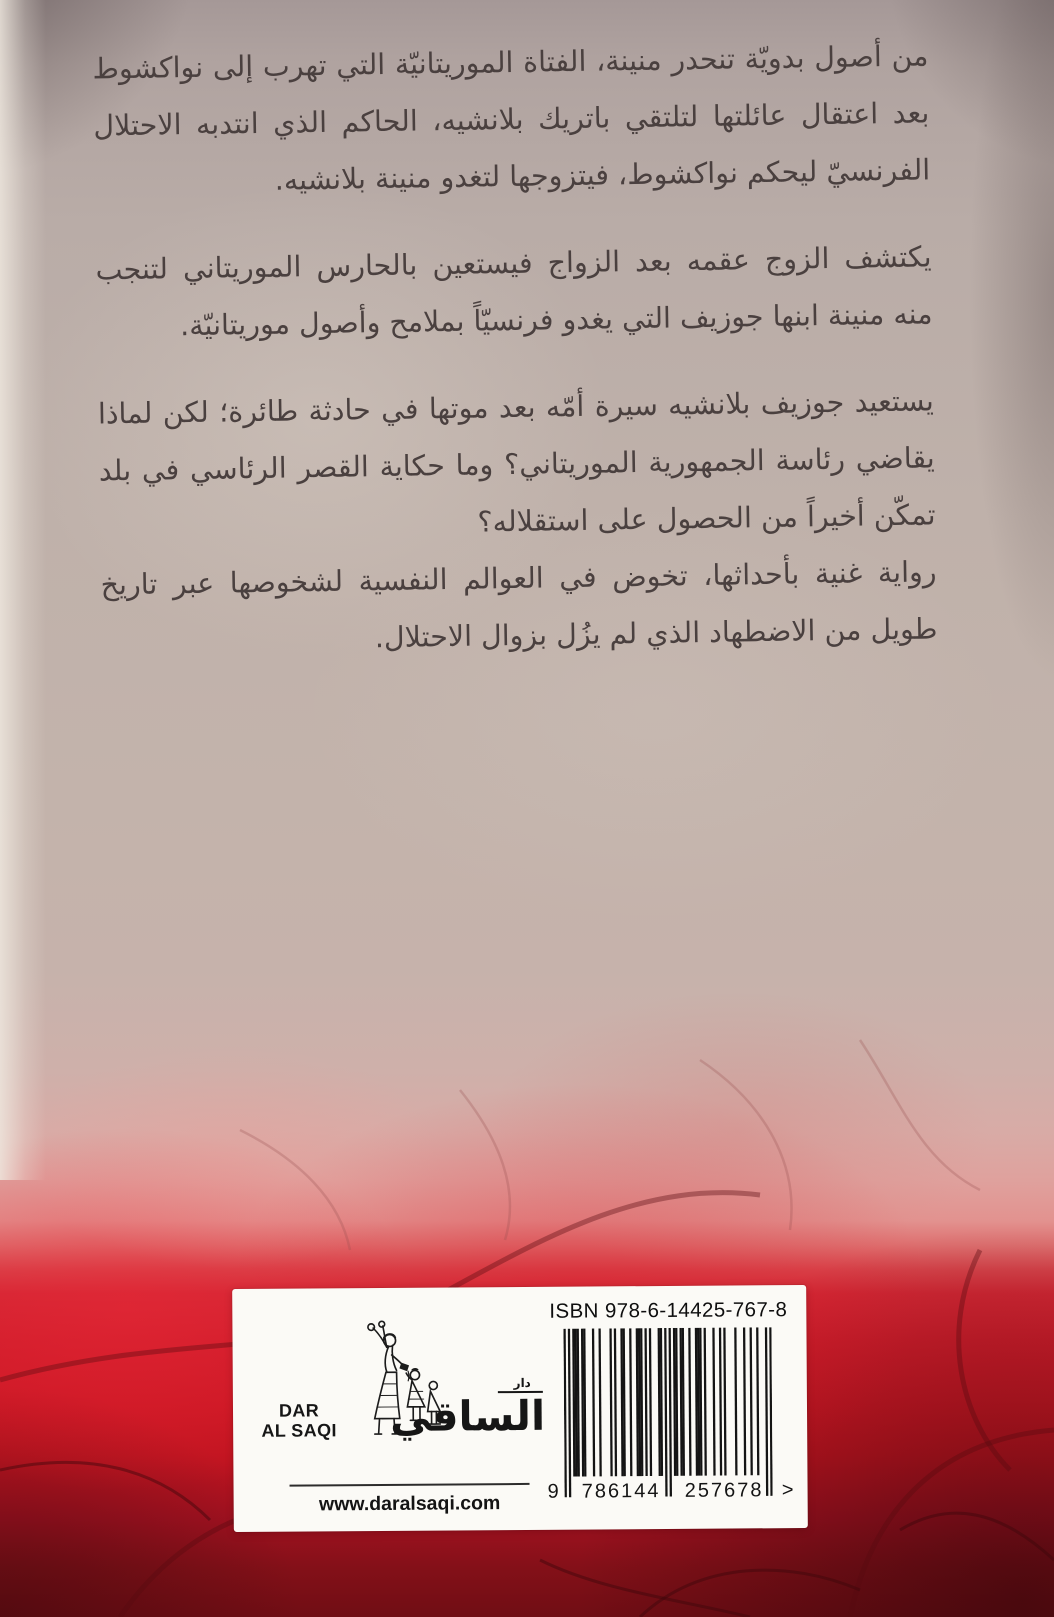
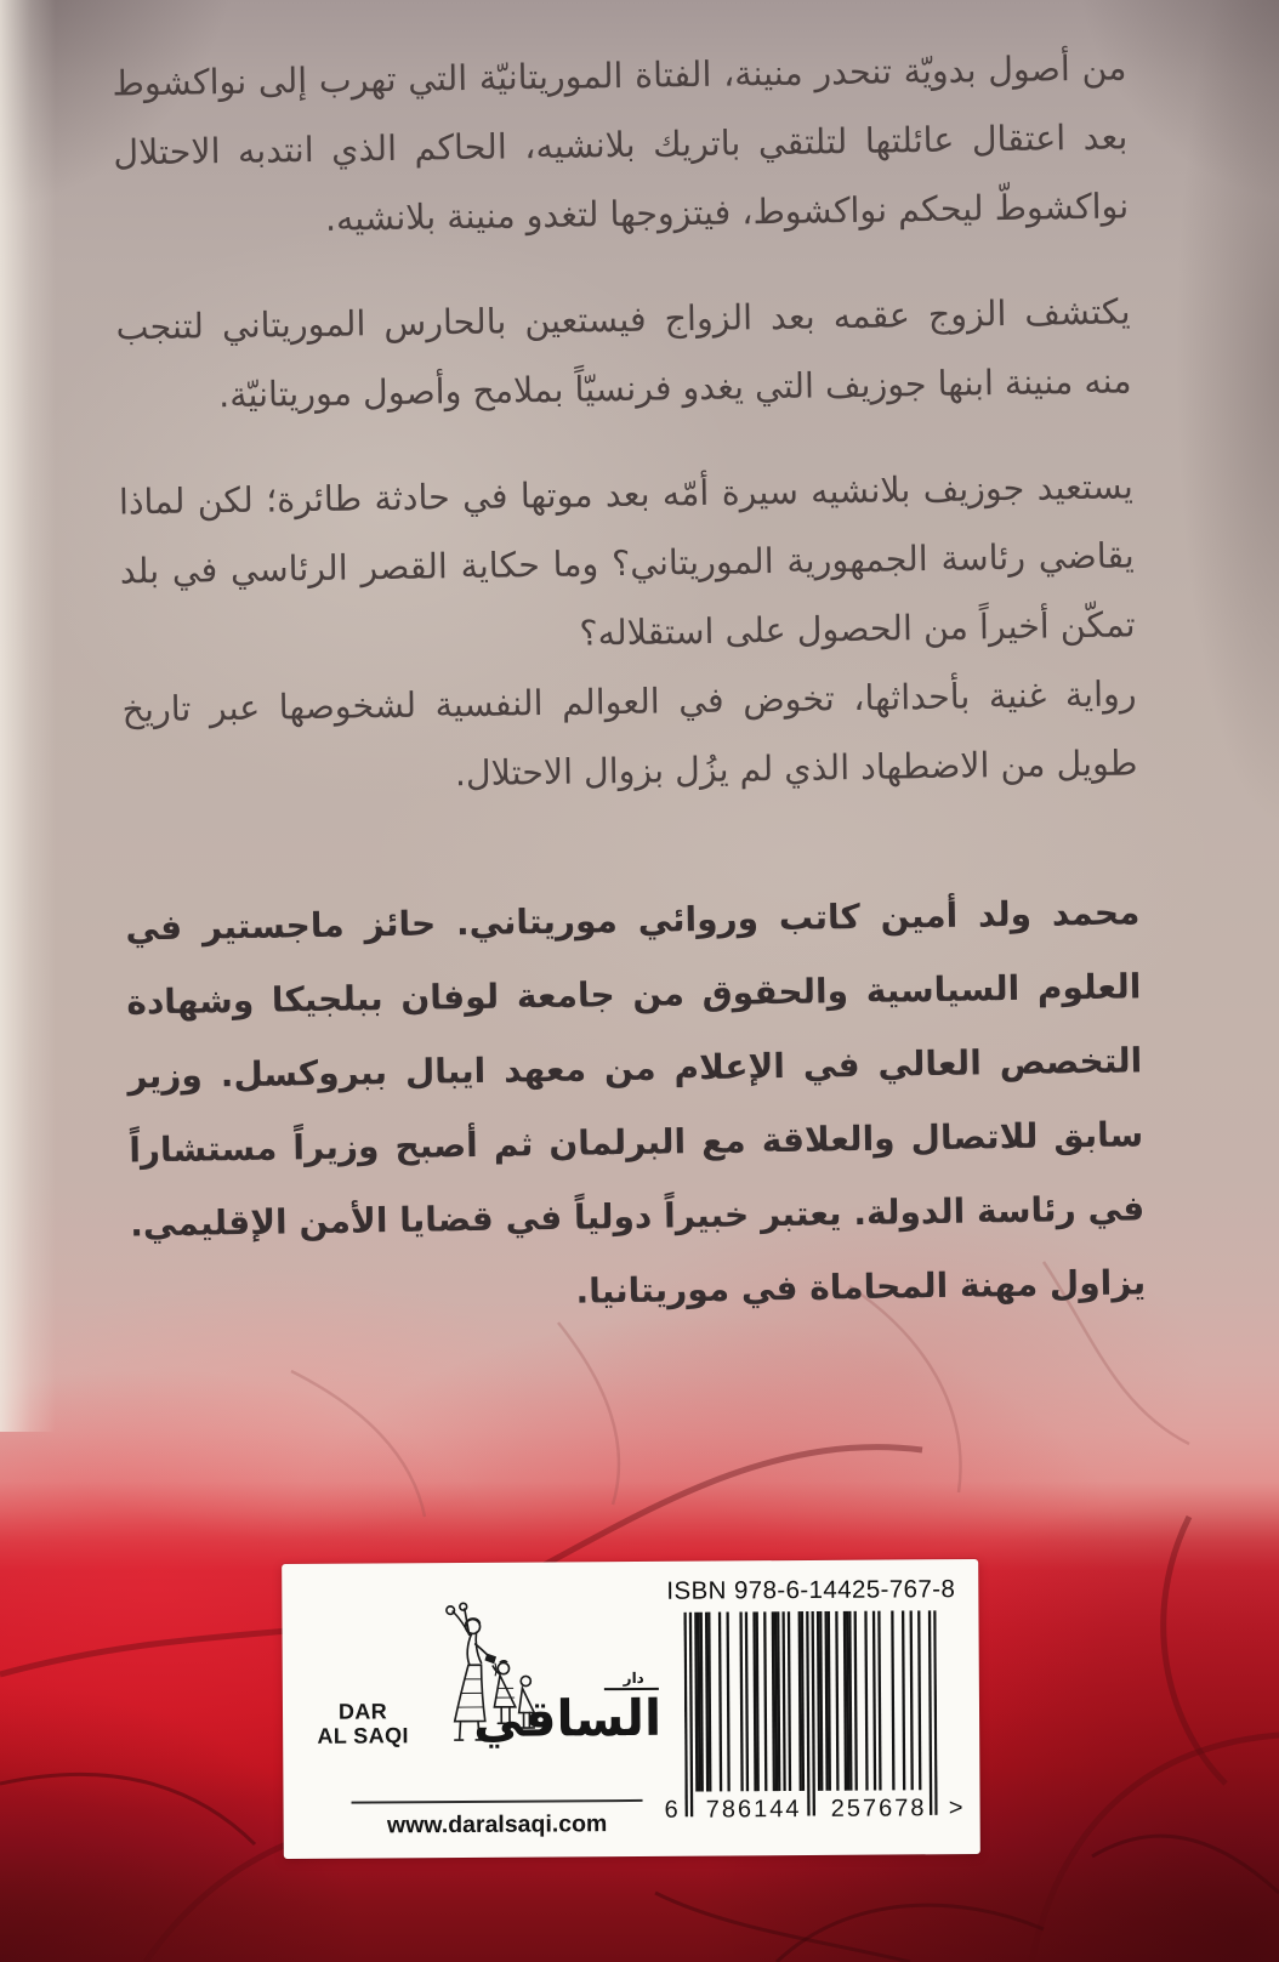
- من أصول بدويّة تنحدر منينة، الفتاة الموريتانيّة التي تهرب إلى نواكشوط بعد اعتقال عائلتها لتلتقي باتريك بلانشيه، الحاكم الذي انتدبه الاحتلال الفرنسيّ ليحكم نواكشوط، فيتزوجها لتغدو منينة بلانشيه.
+ من أصول بدويّة تنحدر منينة، الفتاة الموريتانيّة التي تهرب إلى نواكشوط بعد اعتقال عائلتها لتلتقي باتريك بلانشيه، الحاكم الذي انتدبه الاحتلال نواكشوطّ ليحكم نواكشوط، فيتزوجها لتغدو منينة بلانشيه.
  يكتشف الزوج عقمه بعد الزواج فيستعين بالحارس الموريتاني لتنجب منه منينة ابنها جوزيف التي يغدو فرنسيّاً بملامح وأصول موريتانيّة.
  يستعيد جوزيف بلانشيه سيرة أمّه بعد موتها في حادثة طائرة؛ لكن لماذا يقاضي رئاسة الجمهورية الموريتاني؟ وما حكاية القصر الرئاسي في بلد تمكّن أخيراً من الحصول على استقلاله؟
  رواية غنية بأحداثها، تخوض في العوالم النفسية لشخوصها عبر تاريخ طويل من الاضطهاد الذي لم يزُل بزوال الاحتلال.
+ محمد ولد أمين كاتب وروائي موريتاني. حائز ماجستير في العلوم السياسية والحقوق من جامعة لوفان ببلجيكا وشهادة التخصص العالي في الإعلام من معهد ايبال ببروكسل. وزير سابق للاتصال والعلاقة مع البرلمان ثم أصبح وزيراً مستشاراً في رئاسة الدولة. يعتبر خبيراً دولياً في قضايا الأمن الإقليمي. يزاول مهنة المحاماة في موريتانيا.
  DAR
  AL SAQI
  دار
  الساقي
  www.daralsaqi.com
  ISBN 978-6-14425-767-8
- 9
+ 6
  786144
  257678
  >
